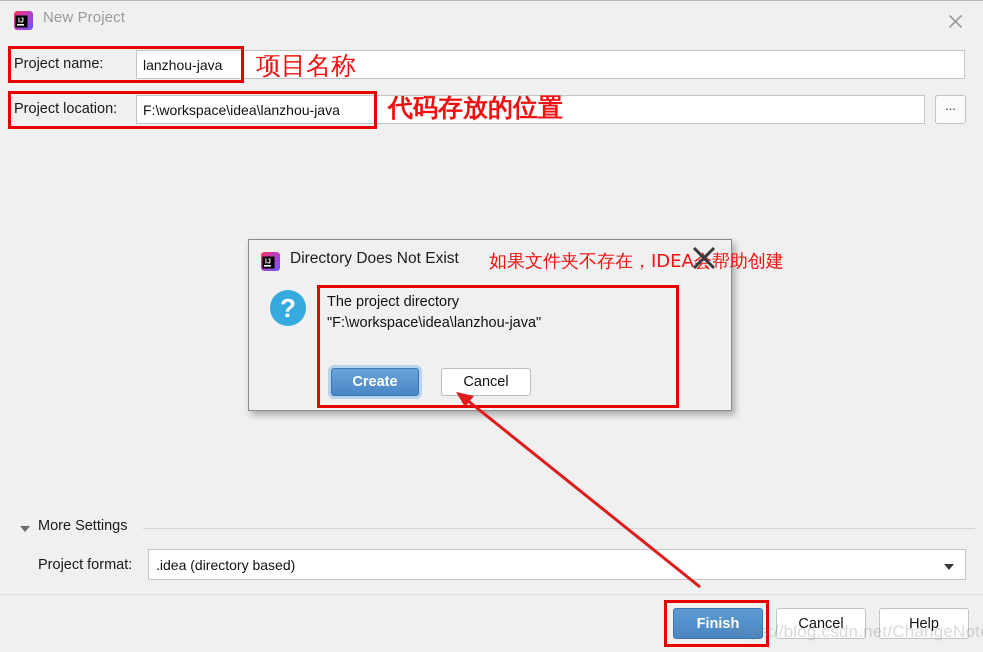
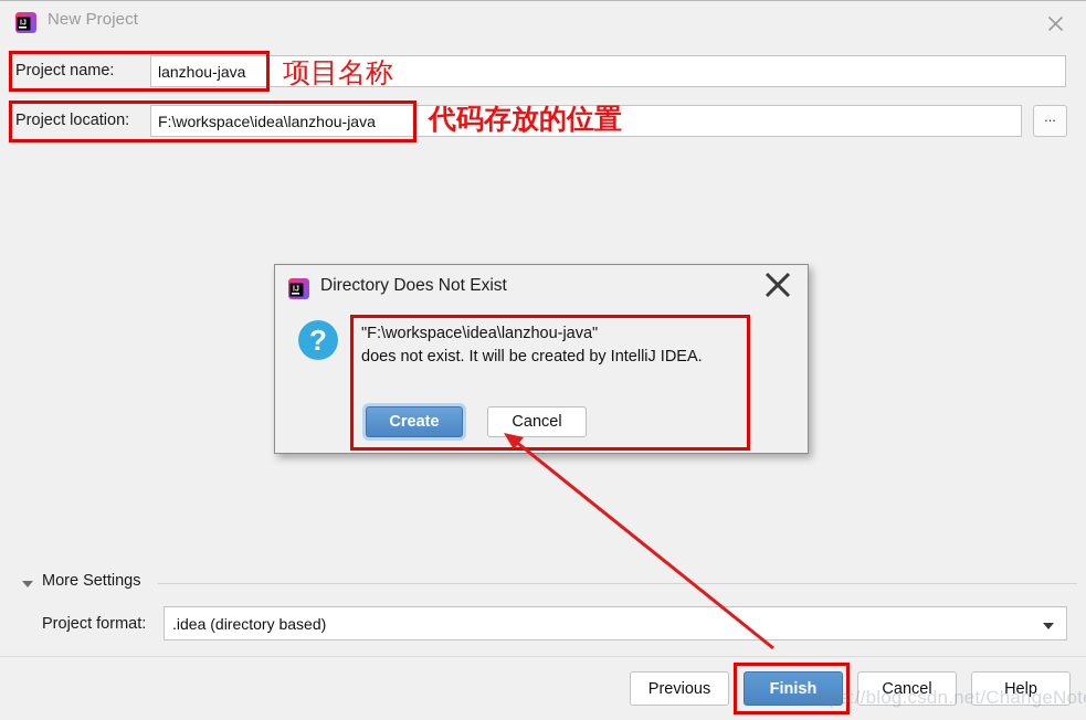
  New Project
  Project name:
  lanzhou-java
  项目名称
  Project location:
  F:\workspace\idea\lanzhou-java
  ...
  代码存放的位置
  Directory Does Not Exist
  ?
- The project directory
  "F:\workspace\idea\lanzhou-java"
+ does not exist. It will be created by IntelliJ IDEA.
  Create
  Cancel
- 如果文件夹不存在，IDEA会帮助创建
  More Settings
  Project format:
  .idea (directory based)
+ Previous
  Finish
  Cancel
  Help
  https://blog.csdn.net/ChangeNot
